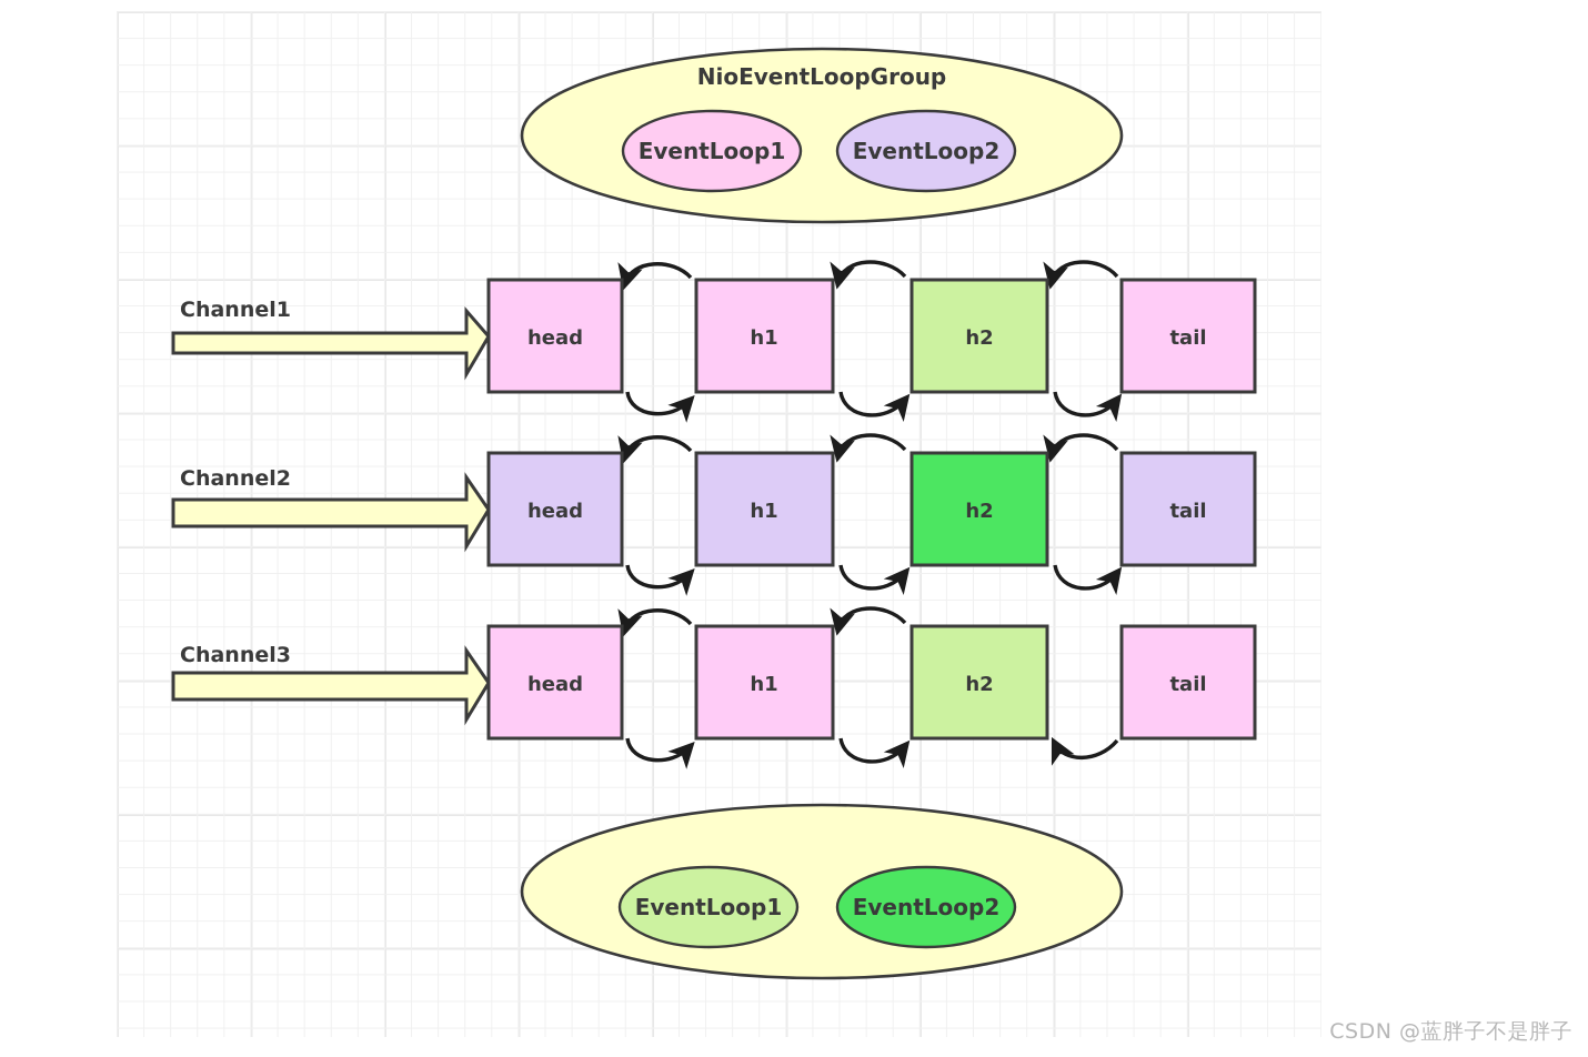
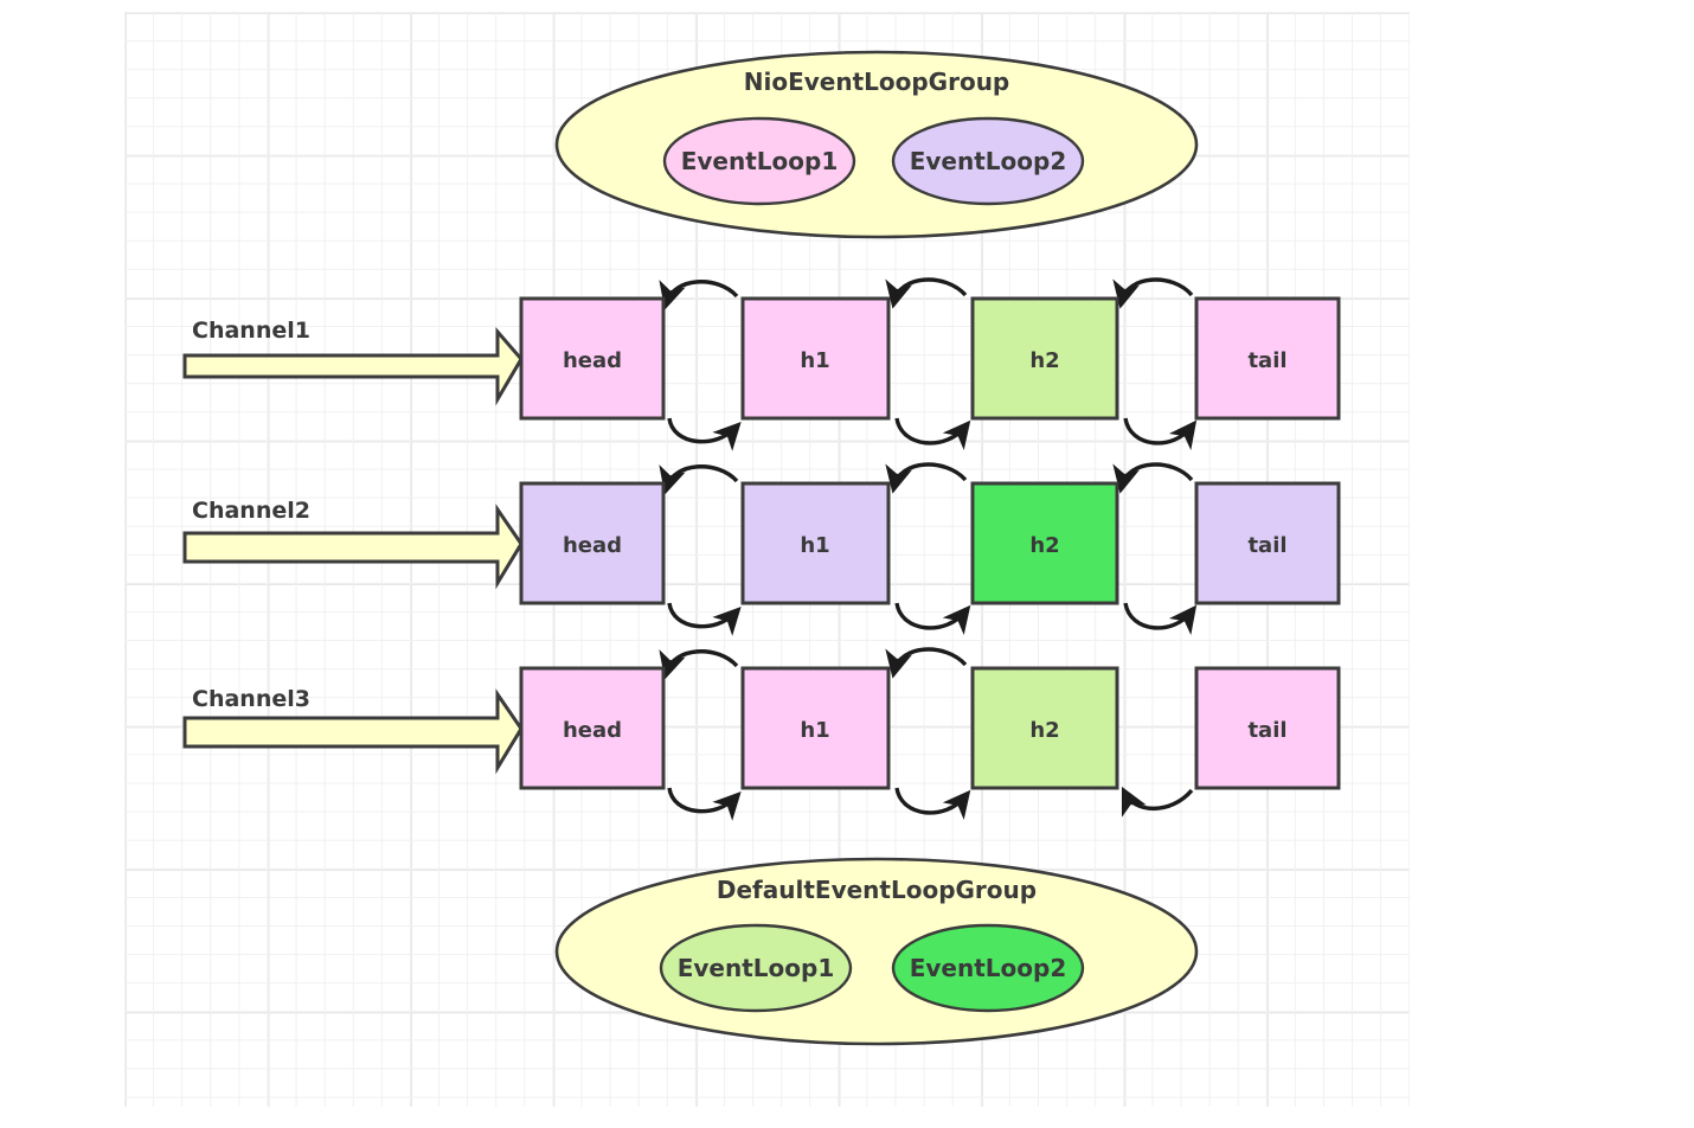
  NioEventLoopGroup
  EventLoop1
  EventLoop2
  Channel1
  head
  h1
  h2
  tail
  Channel2
  head
  h1
  h2
  tail
  Channel3
  head
  h1
  h2
  tail
+ DefaultEventLoopGroup
  EventLoop1
  EventLoop2
- CSDN @蓝胖子不是胖子
